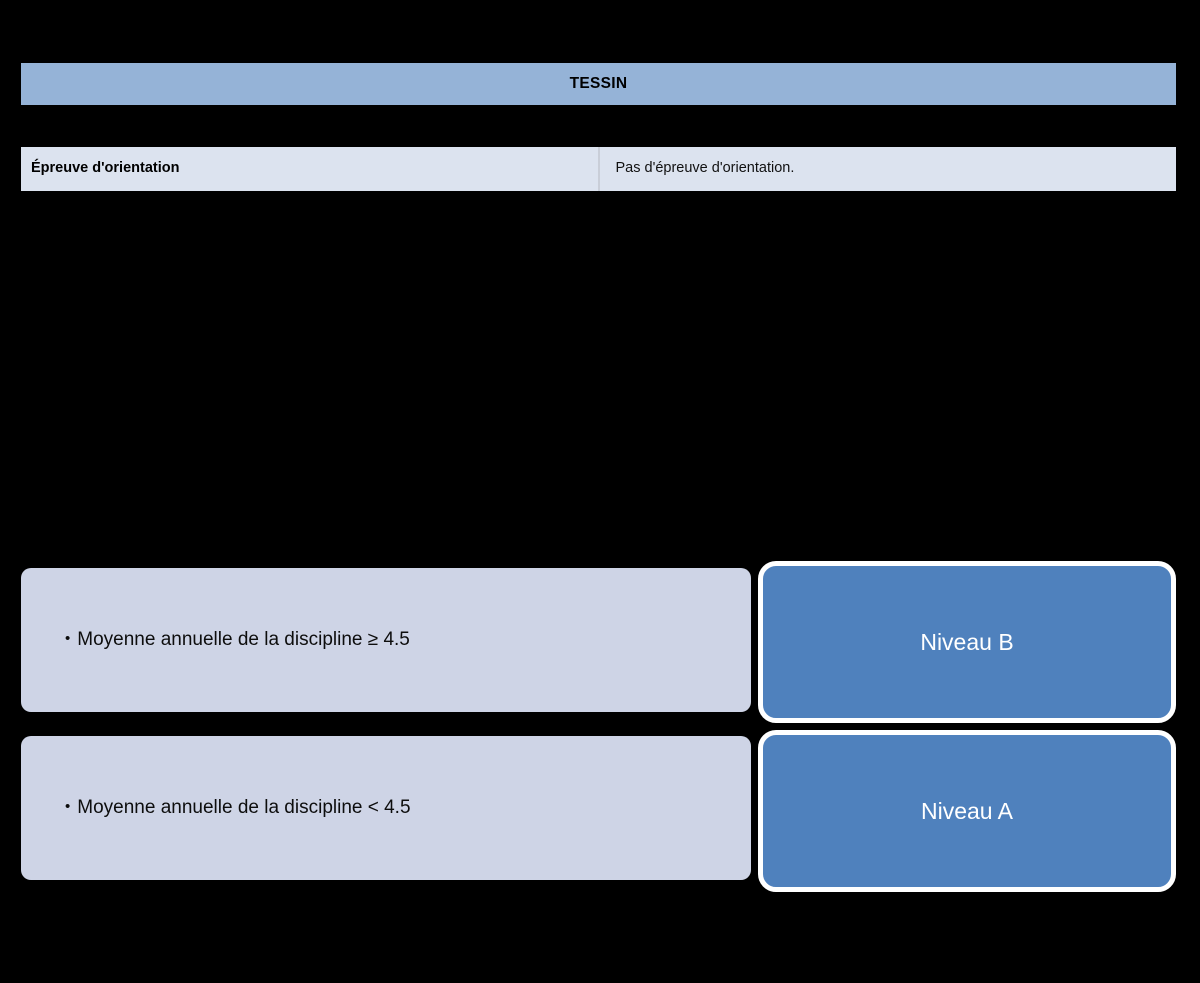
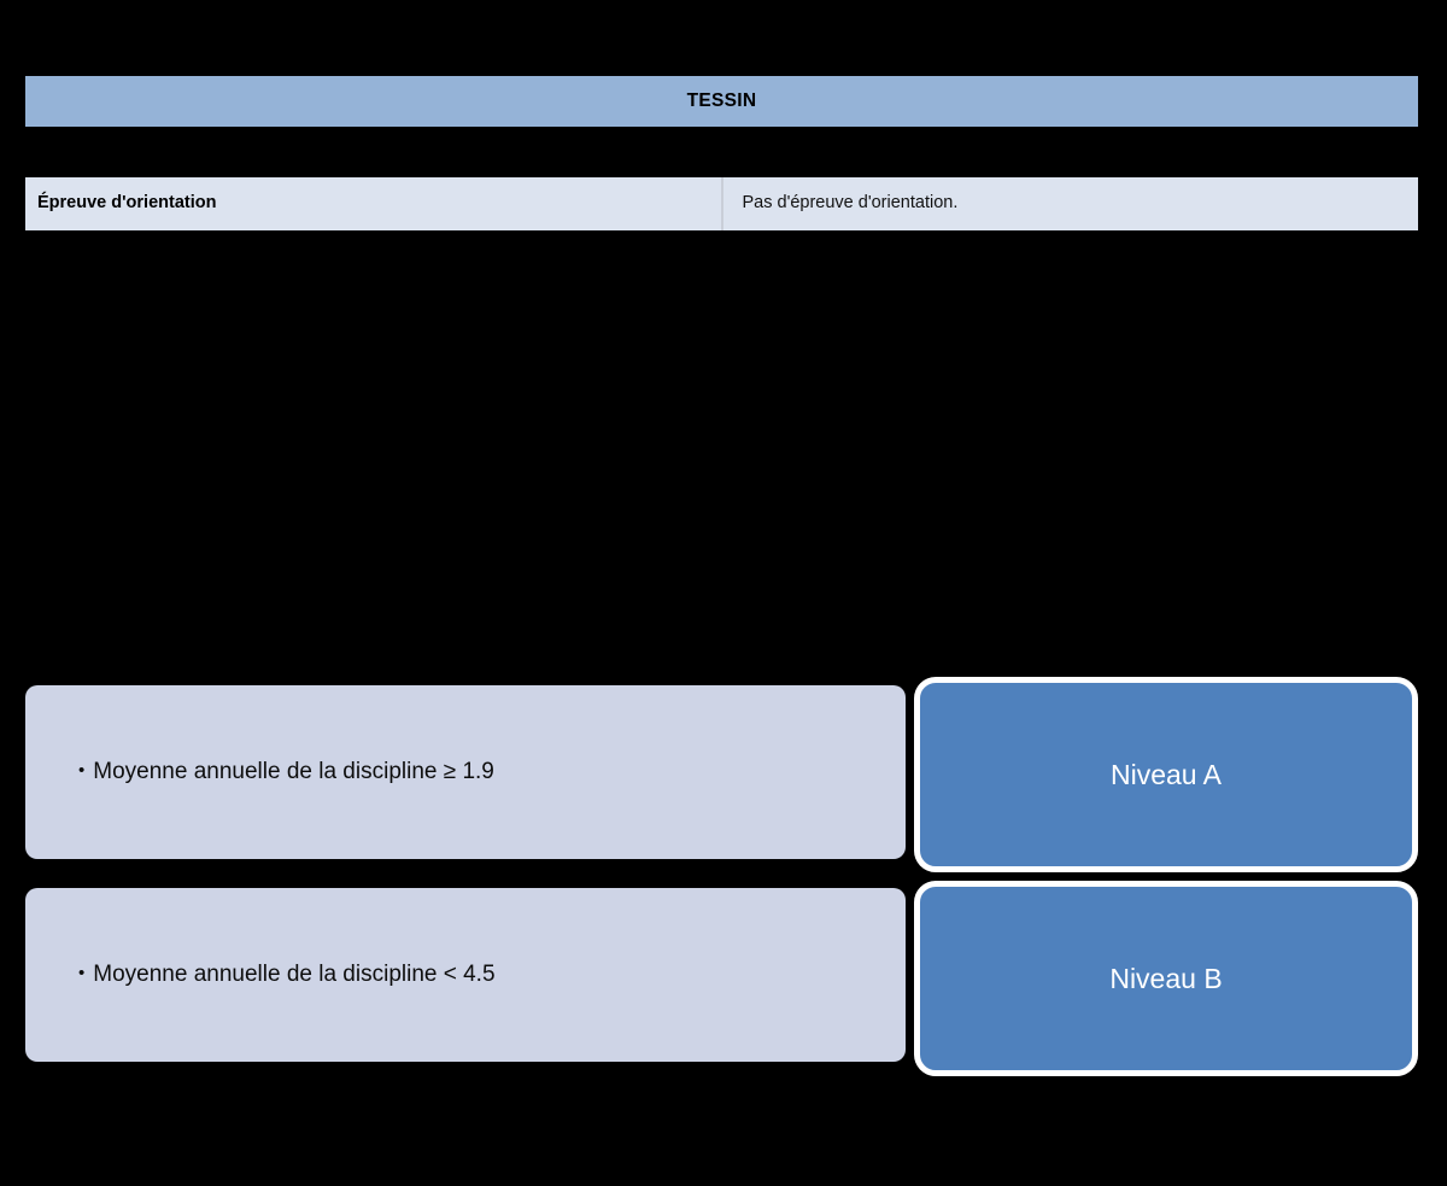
  TESSIN
  Épreuve d'orientation	Pas d'épreuve d'orientation.
- • Moyenne annuelle de la discipline ≥ 4.5
+ • Moyenne annuelle de la discipline ≥ 1.9
- Niveau B
+ Niveau A
  • Moyenne annuelle de la discipline < 4.5
- Niveau A
+ Niveau B
